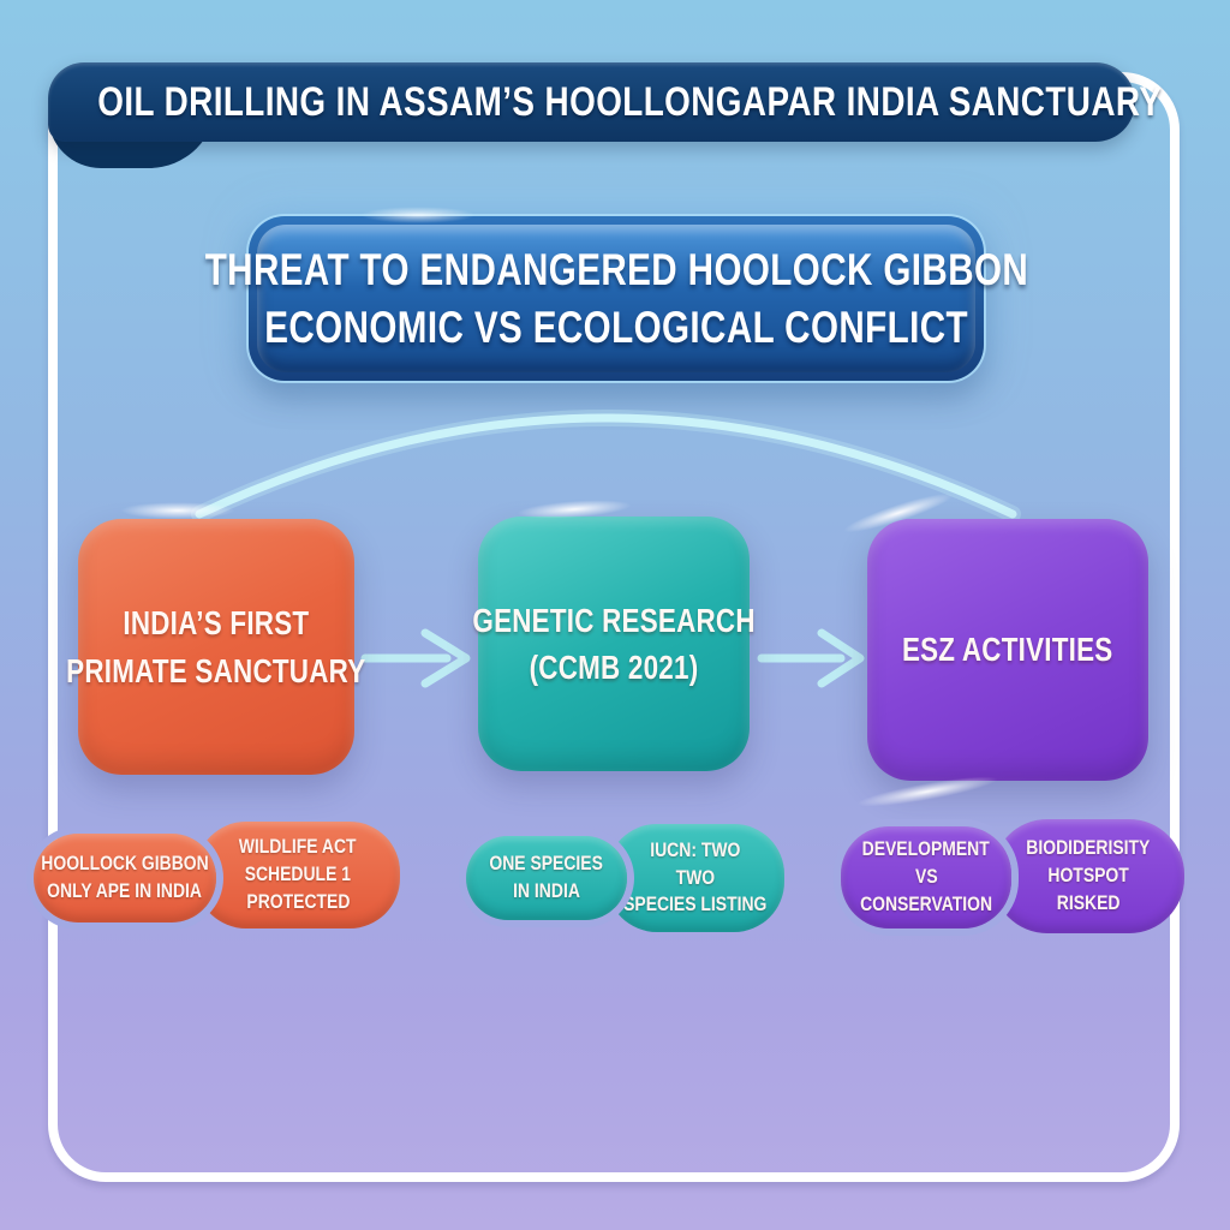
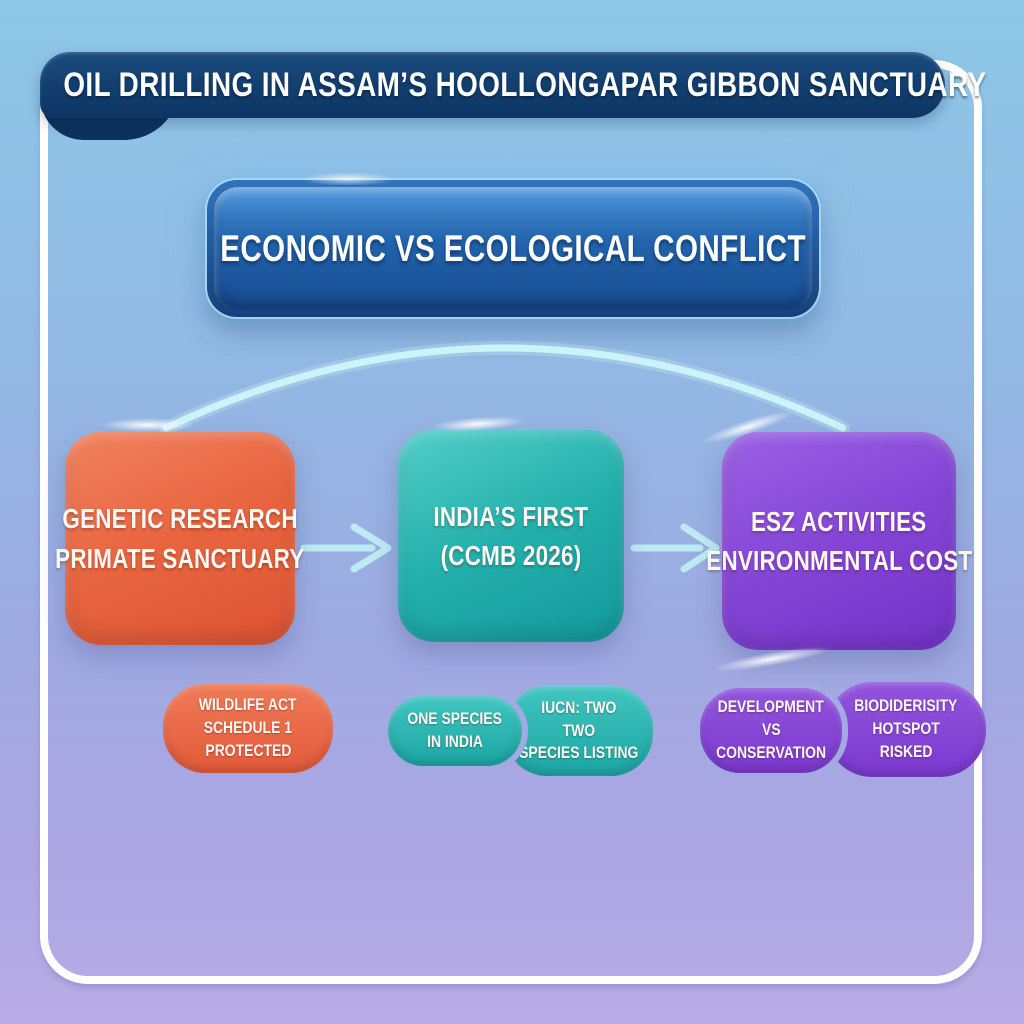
- OIL DRILLING IN ASSAM’S HOOLLONGAPAR INDIA SANCTUARY
+ OIL DRILLING IN ASSAM’S HOOLLONGAPAR GIBBON SANCTUARY
- THREAT TO ENDANGERED HOOLOCK GIBBON
  ECONOMIC VS ECOLOGICAL CONFLICT
- INDIA’S FIRST
+ GENETIC RESEARCH
  PRIMATE SANCTUARY
- GENETIC RESEARCH
+ INDIA’S FIRST
- (CCMB 2021)
+ (CCMB 2026)
  ESZ ACTIVITIES
+ ENVIRONMENTAL COST
  WILDLIFE ACT
  SCHEDULE 1
  PROTECTED
- HOOLLOCK GIBBON
- ONLY APE IN INDIA
  IUCN: TWO
  TWO
  SPECIES LISTING
  ONE SPECIES
  IN INDIA
  BIODIDERISITY
  HOTSPOT
  RISKED
  DEVELOPMENT
  VS
  CONSERVATION
